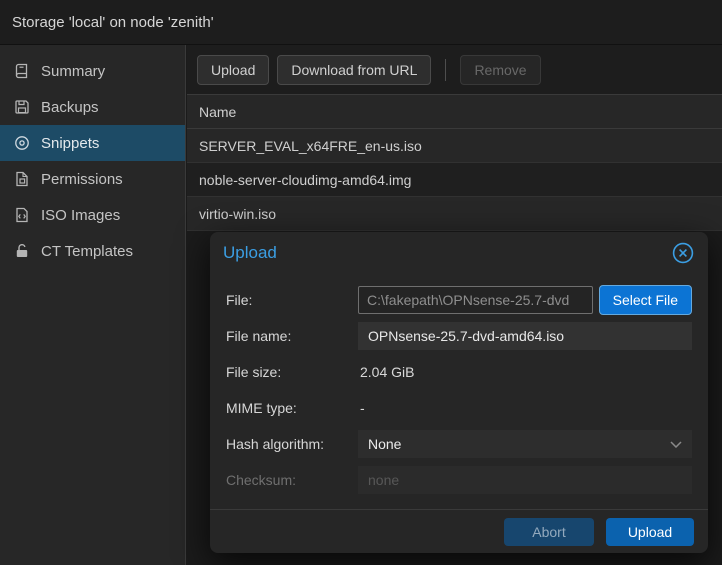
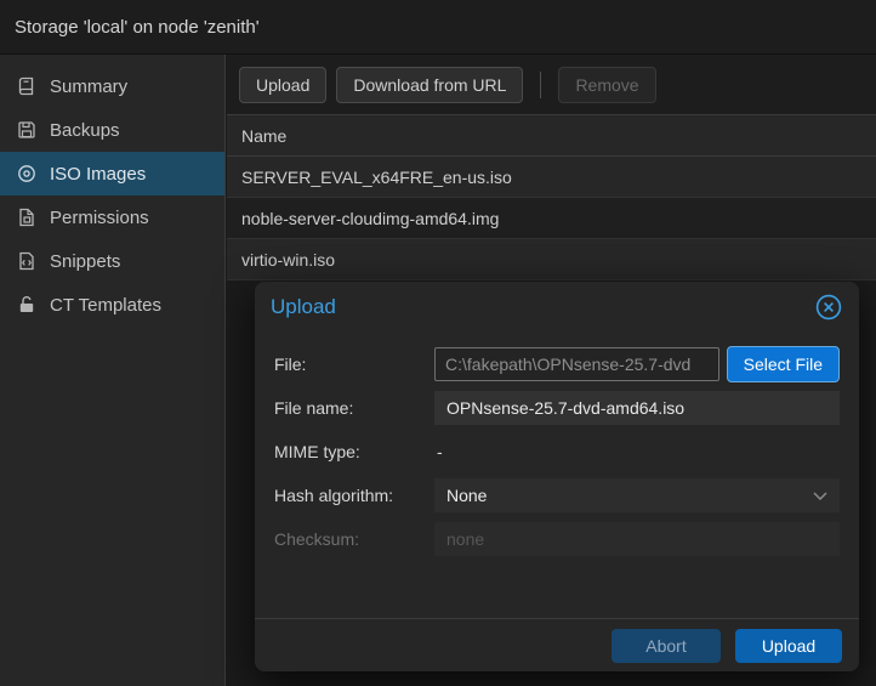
  Storage 'local' on node 'zenith'
  Summary
  Backups
- Snippets
+ ISO Images
  Permissions
- ISO Images
+ Snippets
  CT Templates
  Upload
  Download from URL
  Remove
  Name
  SERVER_EVAL_x64FRE_en-us.iso
  noble-server-cloudimg-amd64.img
  virtio-win.iso
  Upload
  File:
  C:\fakepath\OPNsense-25.7-dvd
  Select File
  File name:
  OPNsense-25.7-dvd-amd64.iso
- File size:
- 2.04 GiB
  MIME type:
  -
  Hash algorithm:
  None
  Checksum:
  none
  Abort
  Upload
